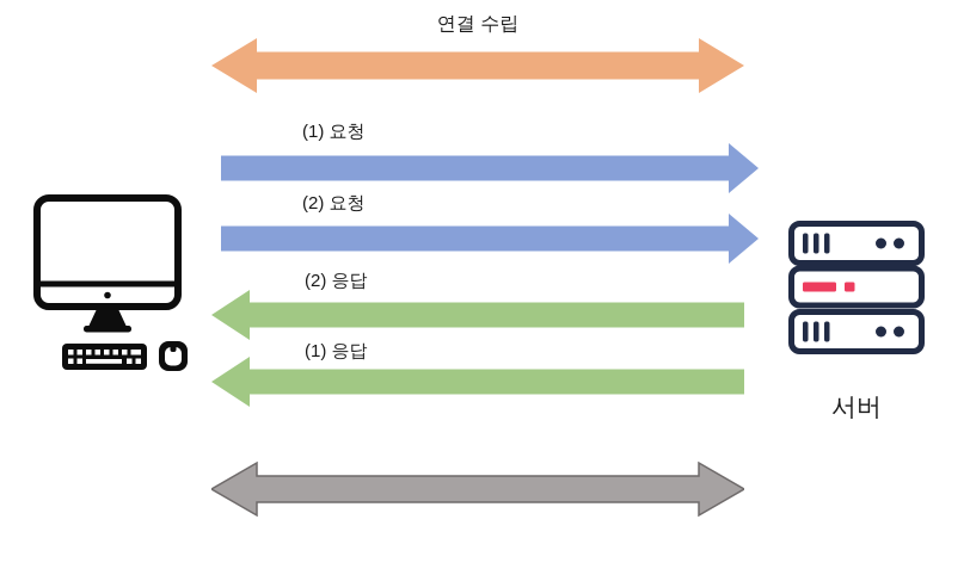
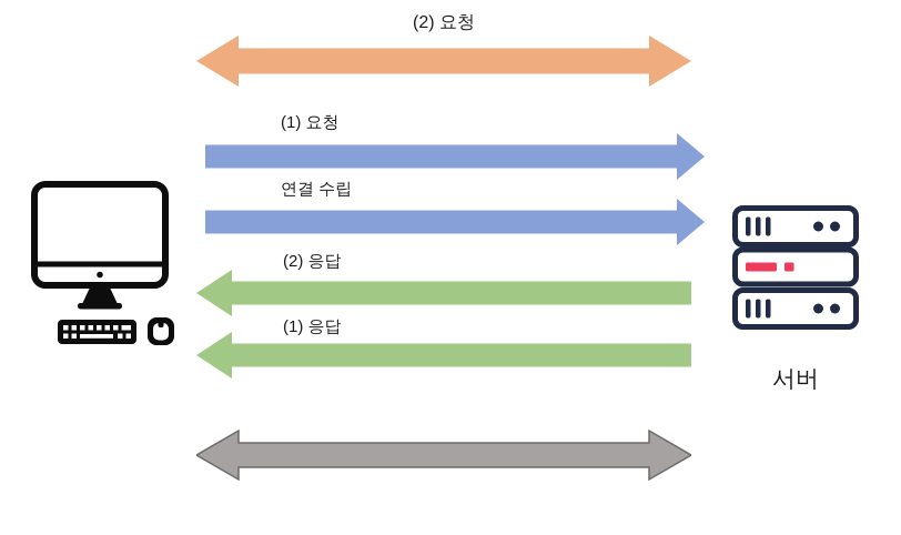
- 연결 수립
+ (2) 요청
  (1) 요청
- (2) 요청
+ 연결 수립
  (2) 응답
  (1) 응답
  서버
